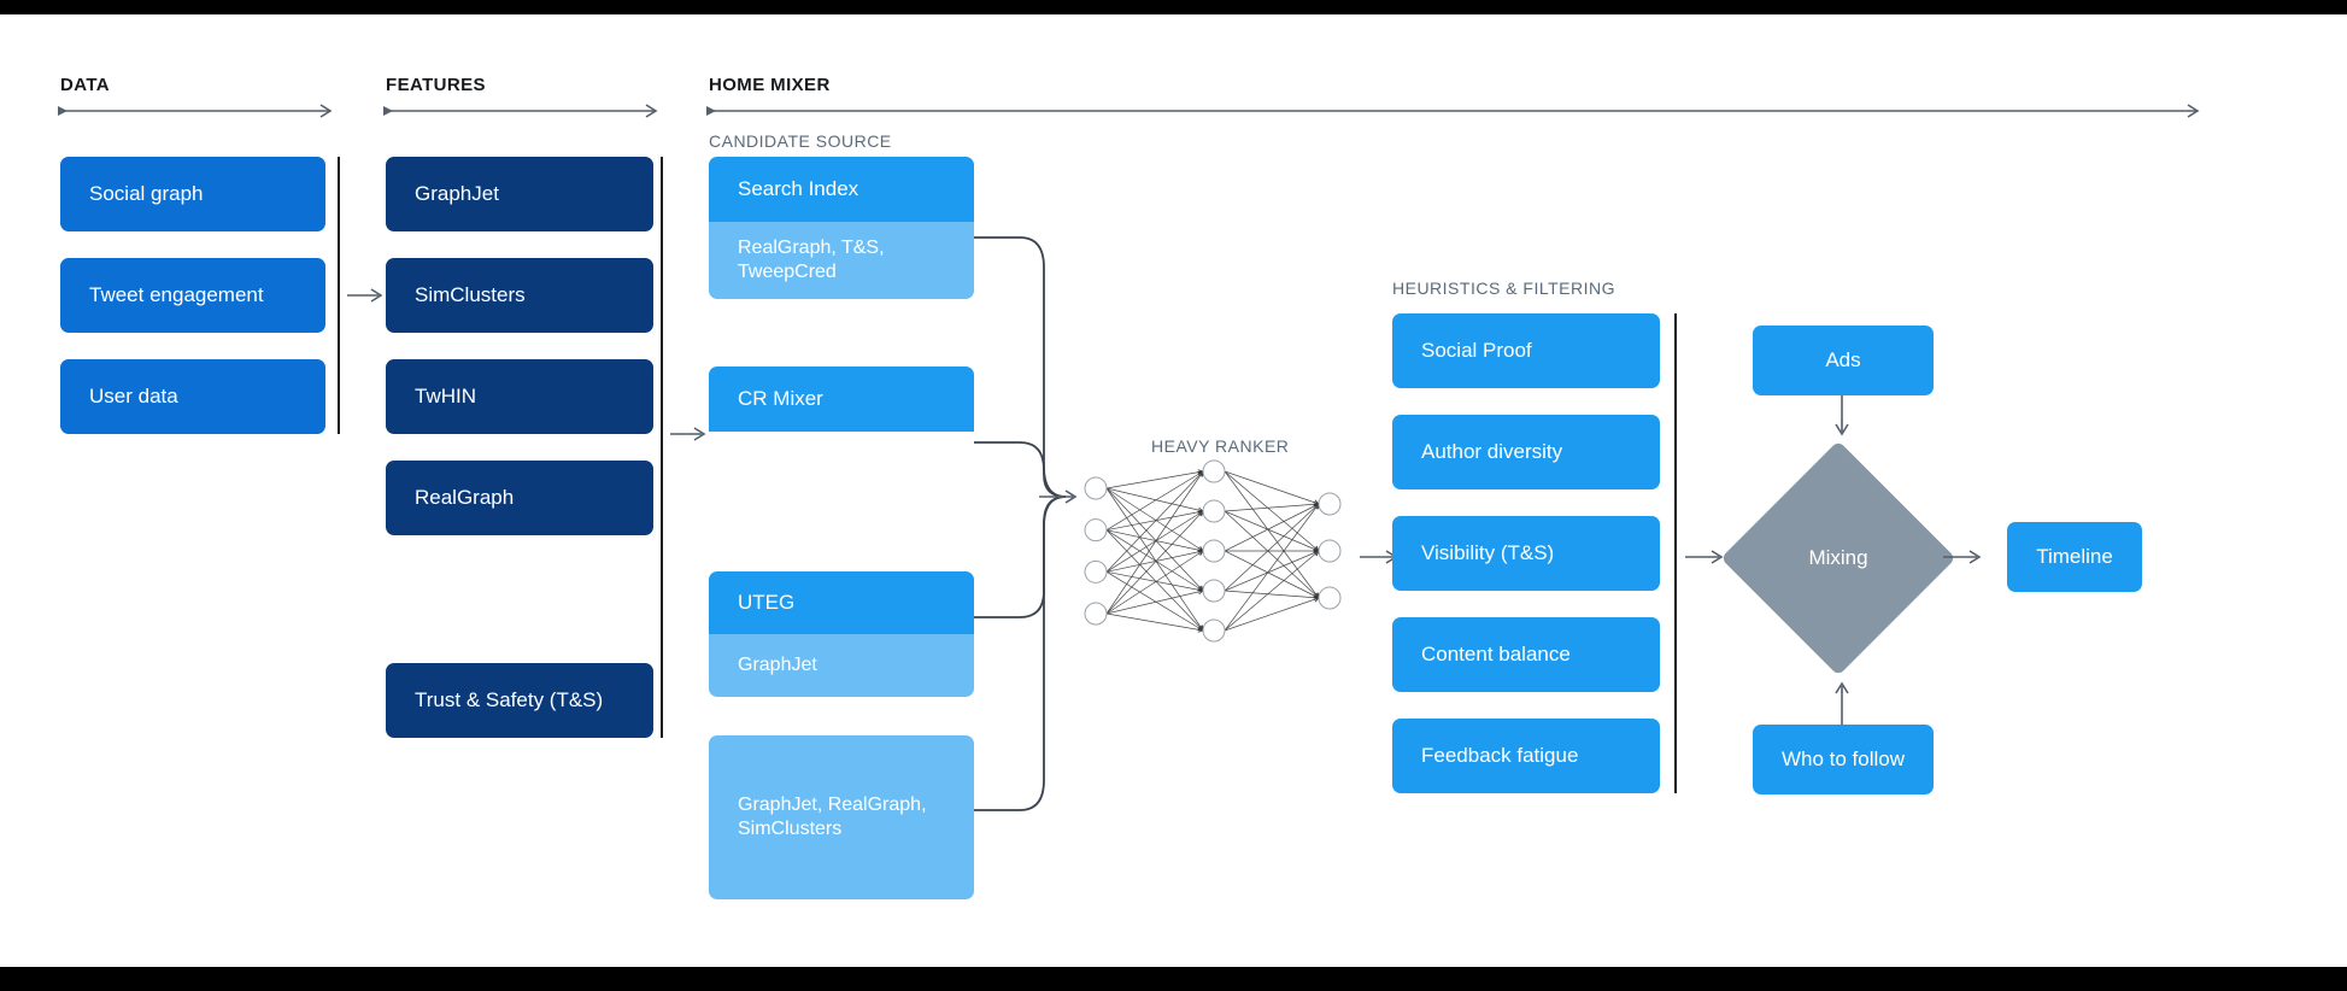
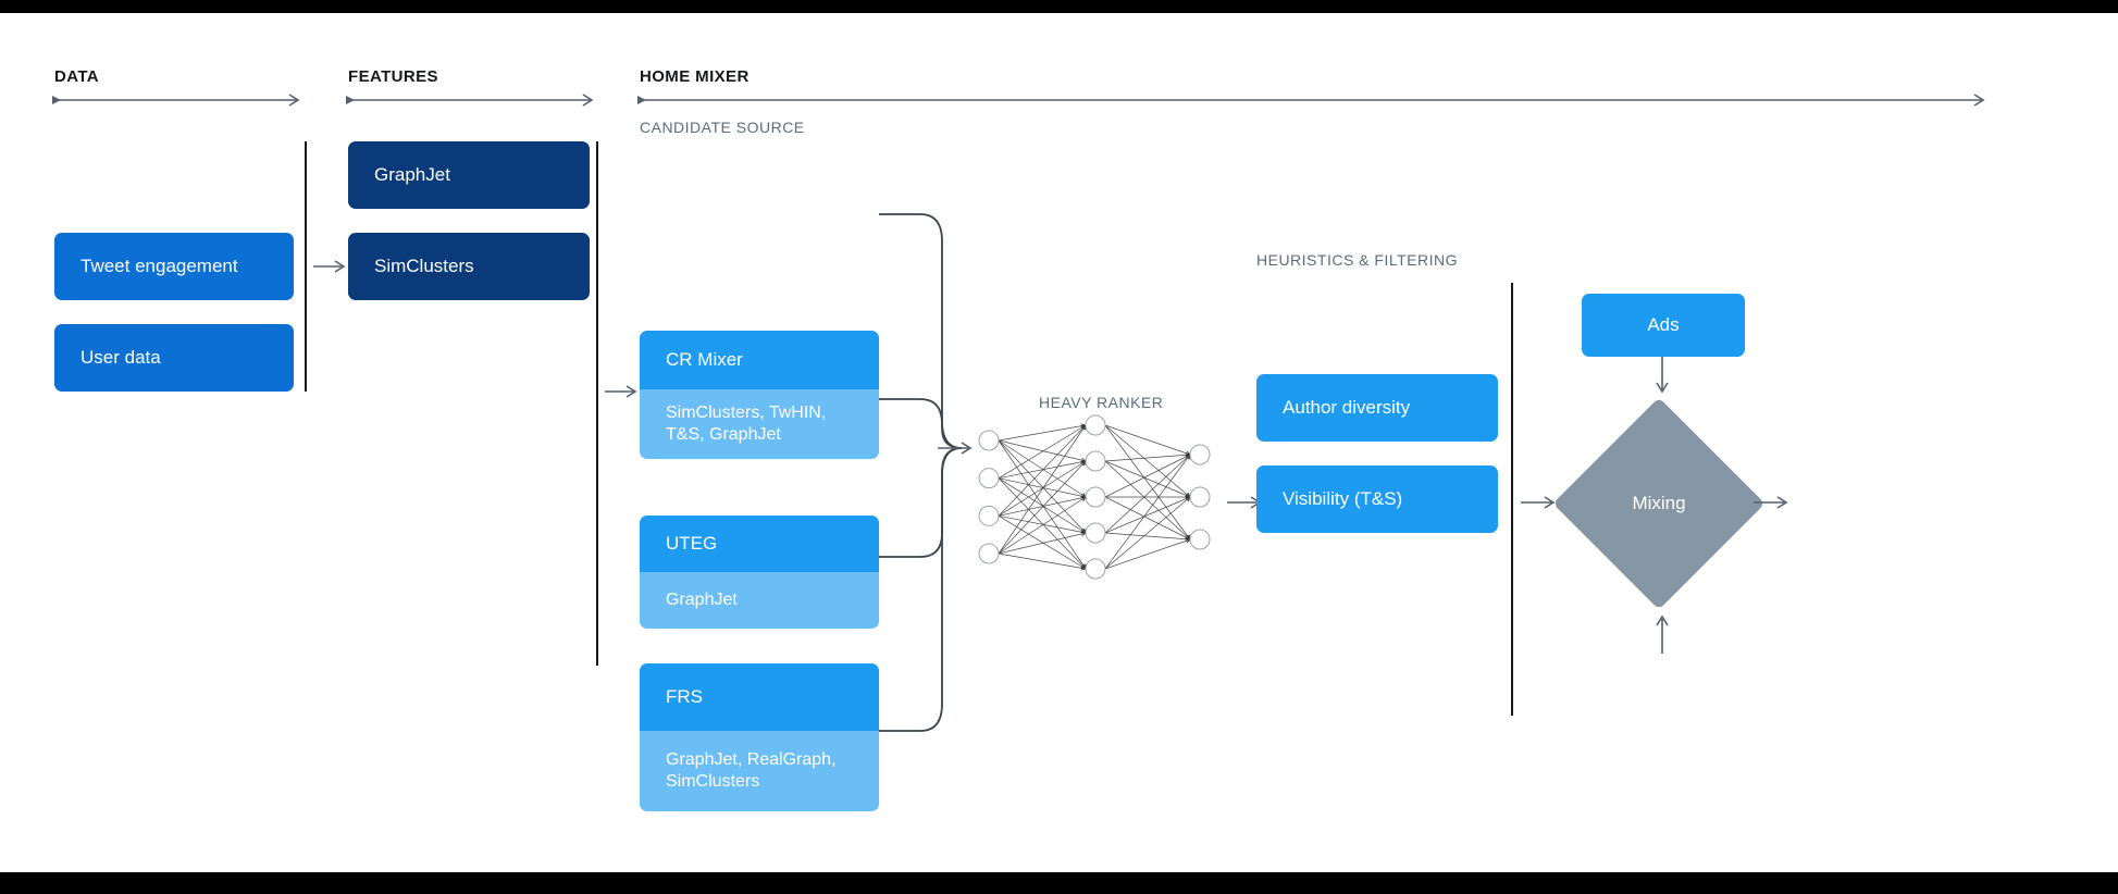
  DATA
  FEATURES
  HOME MIXER
  CANDIDATE SOURCE
  HEURISTICS & FILTERING
  HEAVY RANKER
- Social graph
  Tweet engagement
  User data
  GraphJet
  SimClusters
- TwHIN
- RealGraph
- Trust & Safety (T&S)
- Search Index
- RealGraph, T&S, TweepCred
  CR Mixer
+ SimClusters, TwHIN, T&S, GraphJet
  UTEG
  GraphJet
+ FRS
  GraphJet, RealGraph, SimClusters
- Social Proof
  Author diversity
  Visibility (T&S)
- Content balance
- Feedback fatigue
  Ads
  Mixing
- Who to follow
- Timeline
